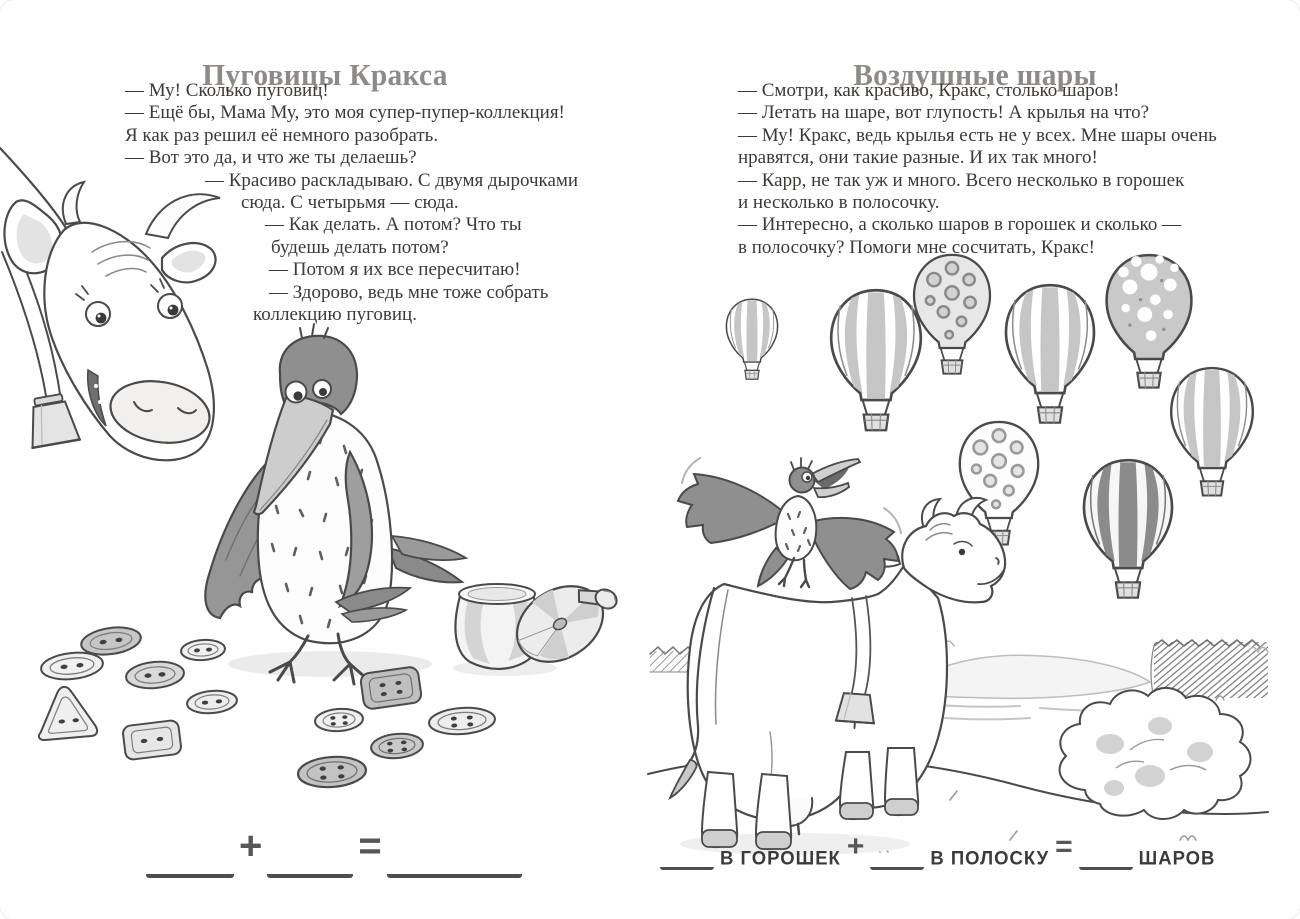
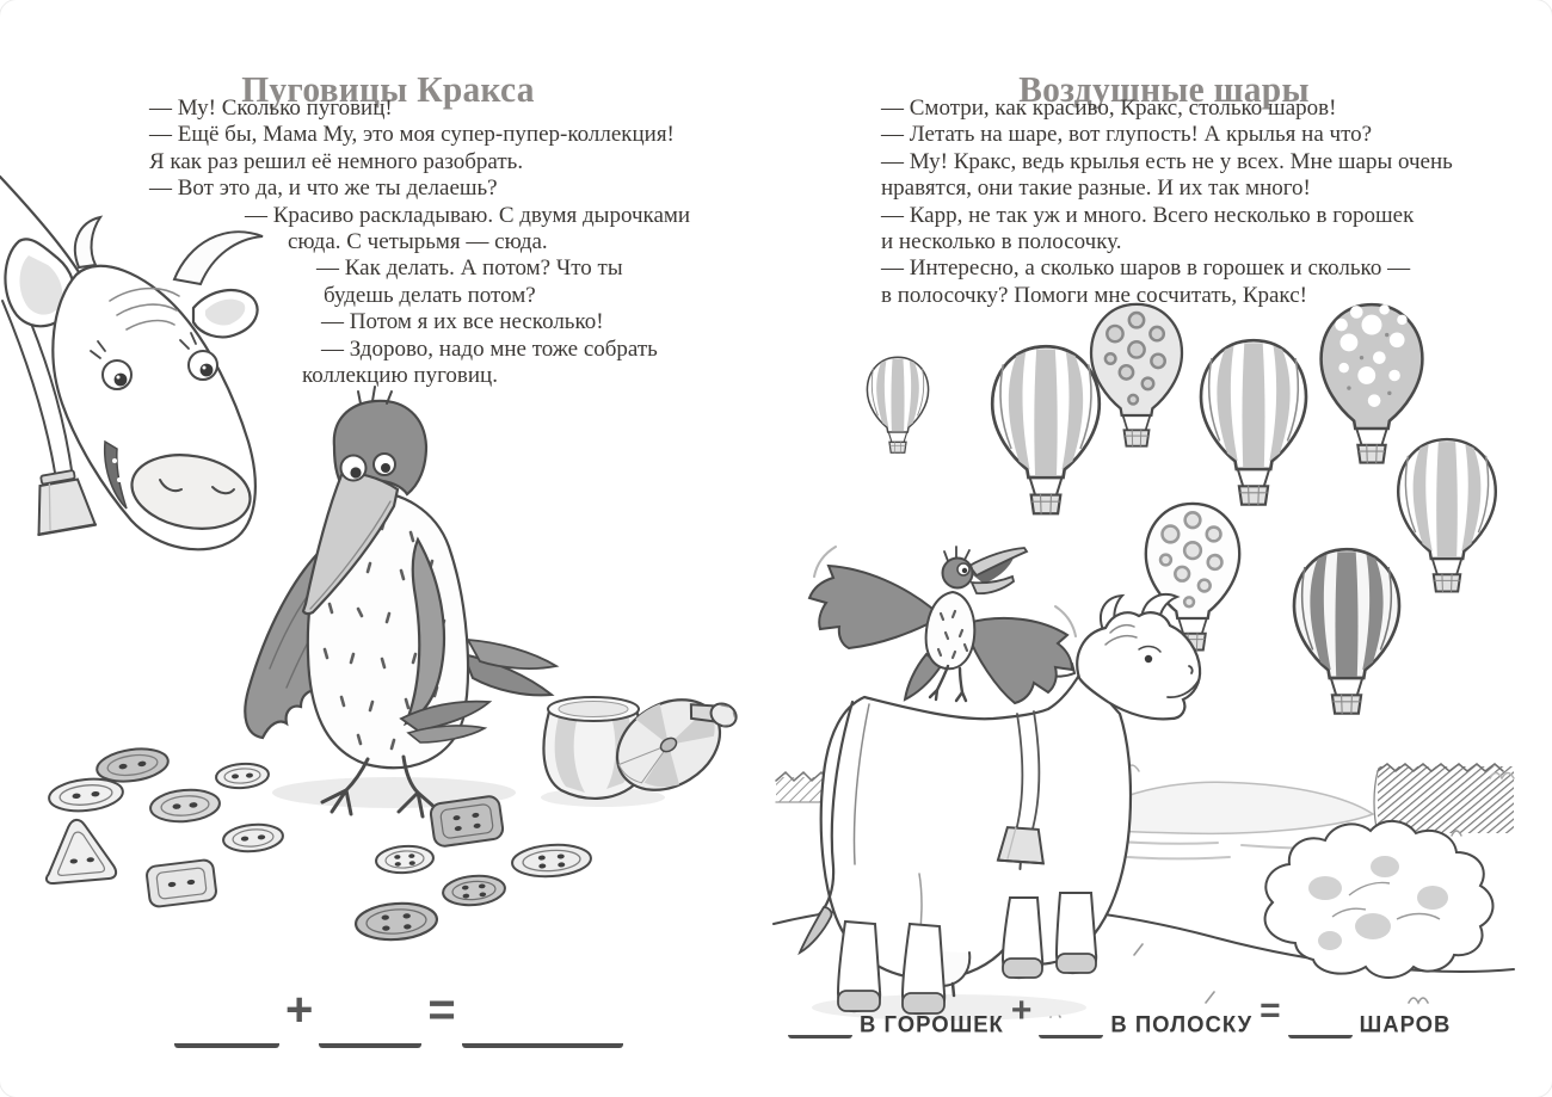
  Пуговицы Кракса
  Воздушные шары
  — Му! Сколько пуговиц!
  — Ещё бы, Мама Му, это моя супер-пупер-коллекция!
  Я как раз решил её немного разобрать.
  — Вот это да, и что же ты делаешь?
  — Красиво раскладываю. С двумя дырочками
  сюда. С четырьмя — сюда.
  — Как делать. А потом? Что ты
  будешь делать потом?
- — Потом я их все пересчитаю!
+ — Потом я их все несколько!
- — Здорово, ведь мне тоже собрать
+ — Здорово, надо мне тоже собрать
  коллекцию пуговиц.
  — Смотри, как красиво, Кракс, столько шаров!
  — Летать на шаре, вот глупость! А крылья на что?
  — Му! Кракс, ведь крылья есть не у всех. Мне шары очень
  нравятся, они такие разные. И их так много!
  — Карр, не так уж и много. Всего несколько в горошек
  и несколько в полосочку.
  — Интересно, а сколько шаров в горошек и сколько —
  в полосочку? Помоги мне сосчитать, Кракс!
  +
  =
  В ГОРОШЕК
  +
  В ПОЛОСКУ
  =
  ШАРОВ
